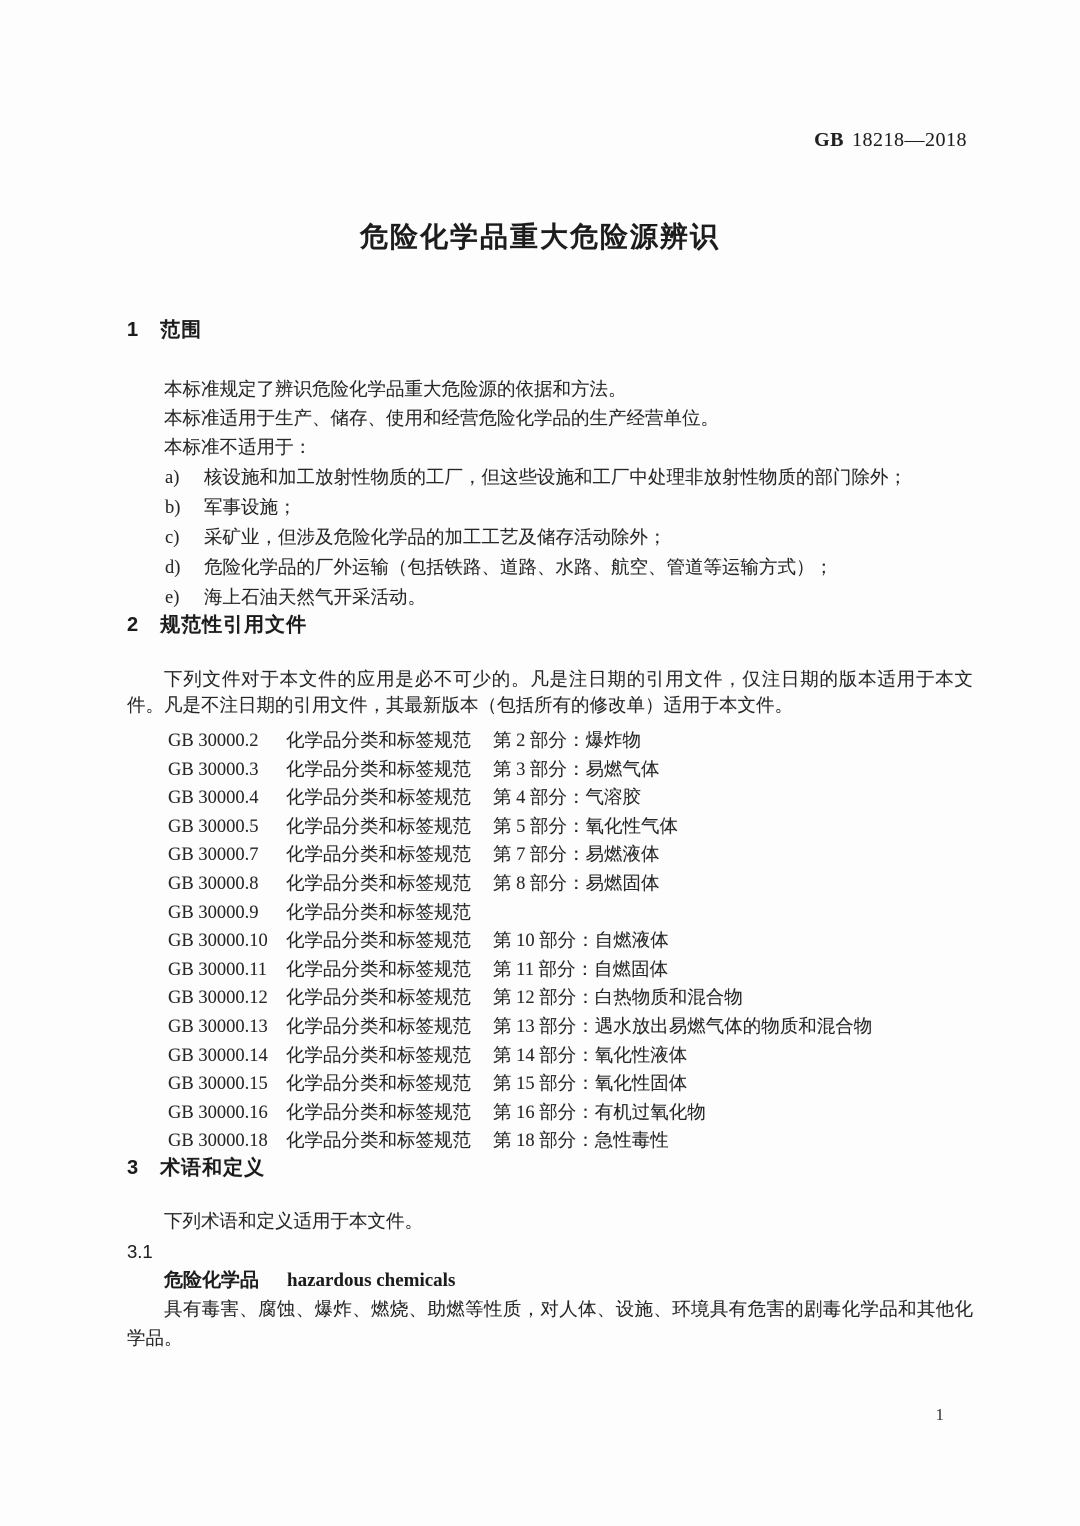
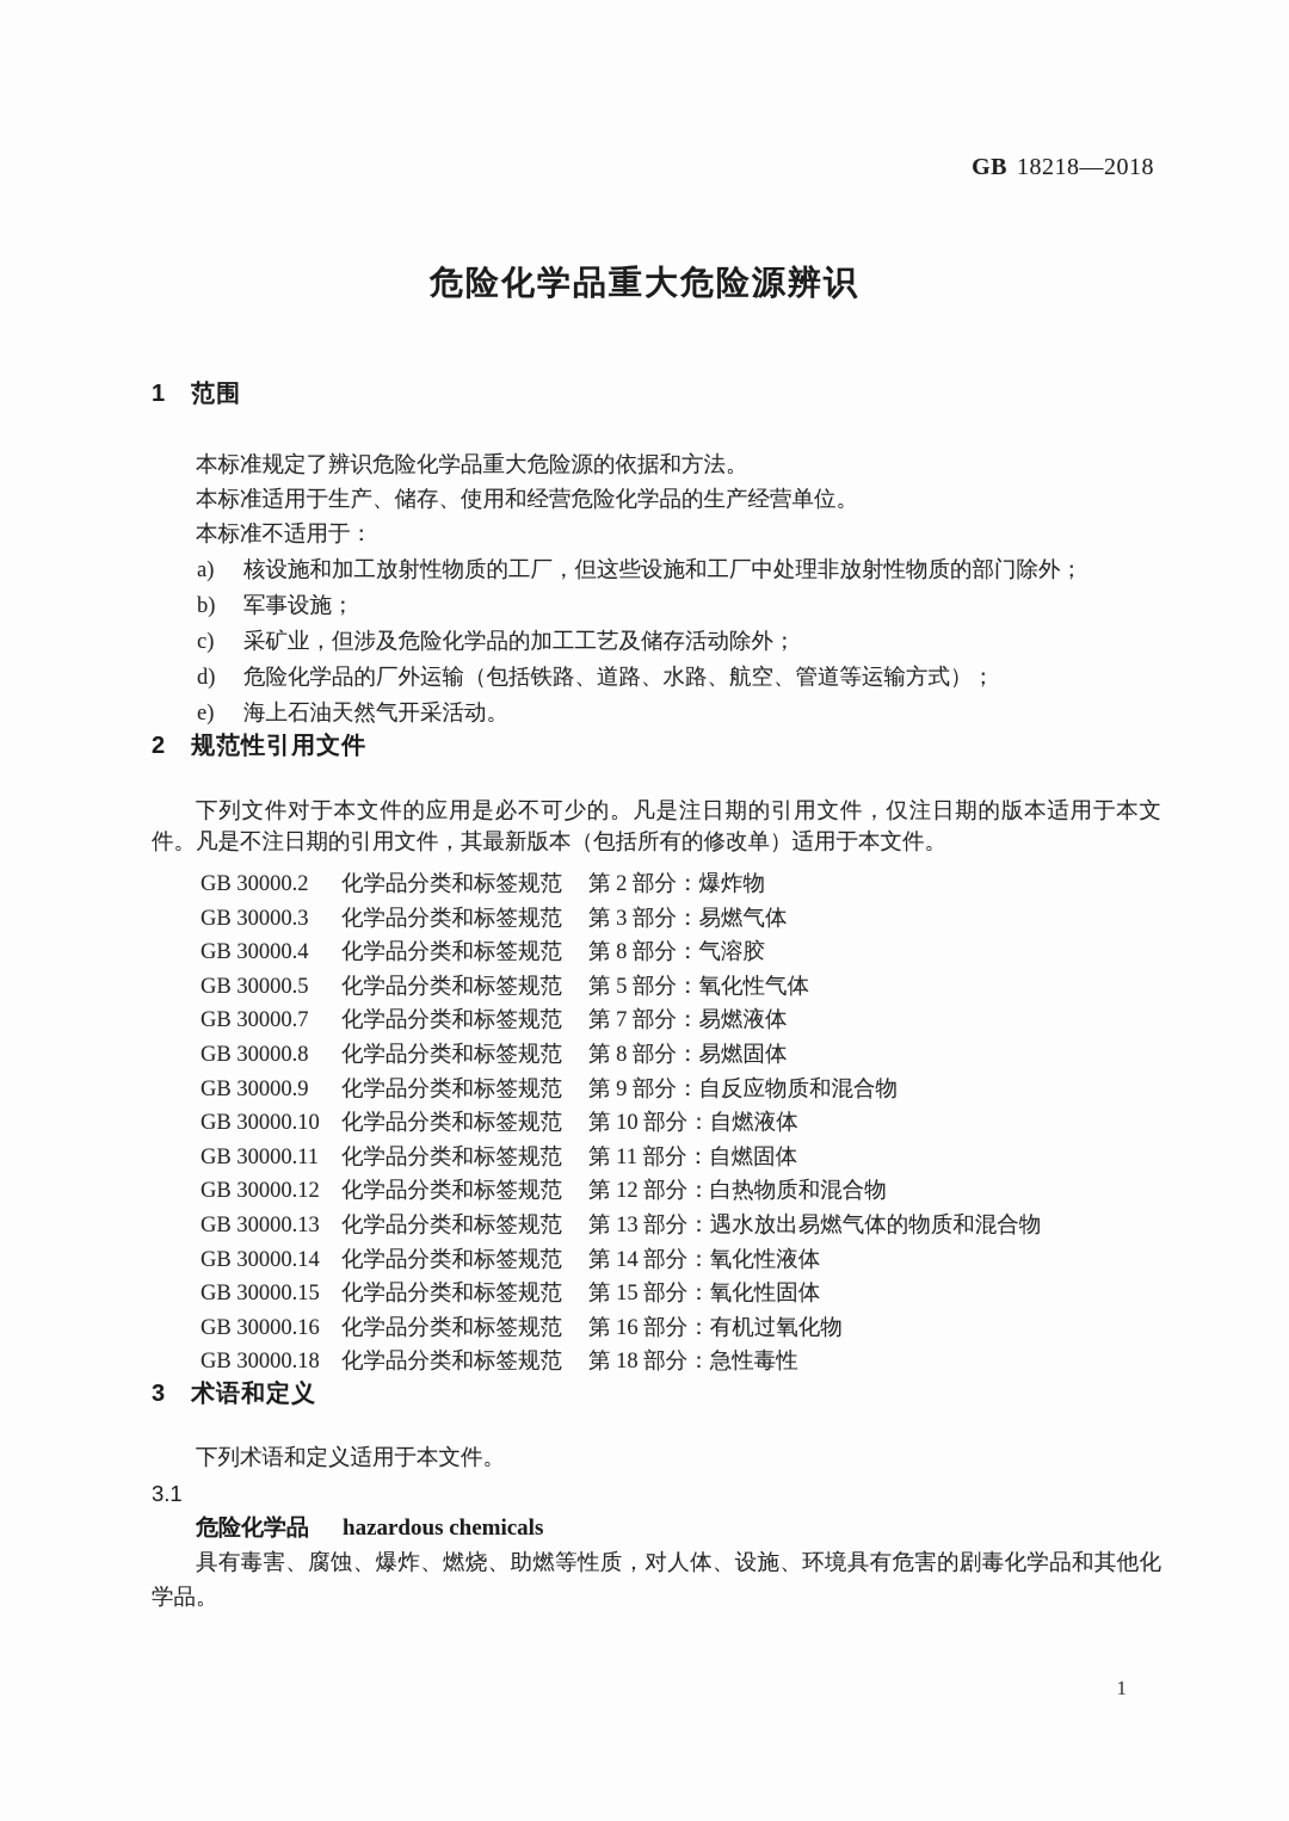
  GB 18218—2018
  危险化学品重大危险源辨识
  1 范围
  本标准规定了辨识危险化学品重大危险源的依据和方法。
  本标准适用于生产、储存、使用和经营危险化学品的生产经营单位。
  本标准不适用于：
  a)
  核设施和加工放射性物质的工厂，但这些设施和工厂中处理非放射性物质的部门除外；
  b)
  军事设施；
  c)
  采矿业，但涉及危险化学品的加工工艺及储存活动除外；
  d)
  危险化学品的厂外运输（包括铁路、道路、水路、航空、管道等运输方式）；
  e)
  海上石油天然气开采活动。
  2 规范性引用文件
  下列文件对于本文件的应用是必不可少的。凡是注日期的引用文件，仅注日期的版本适用于本文件。凡是不注日期的引用文件，其最新版本（包括所有的修改单）适用于本文件。
  GB 30000.2
  化学品分类和标签规范
  第 2 部分：爆炸物
  GB 30000.3
  化学品分类和标签规范
  第 3 部分：易燃气体
  GB 30000.4
  化学品分类和标签规范
- 第 4 部分：气溶胶
+ 第 8 部分：气溶胶
  GB 30000.5
  化学品分类和标签规范
  第 5 部分：氧化性气体
  GB 30000.7
  化学品分类和标签规范
  第 7 部分：易燃液体
  GB 30000.8
  化学品分类和标签规范
  第 8 部分：易燃固体
  GB 30000.9
  化学品分类和标签规范
+ 第 9 部分：自反应物质和混合物
  GB 30000.10
  化学品分类和标签规范
  第 10 部分：自燃液体
  GB 30000.11
  化学品分类和标签规范
  第 11 部分：自燃固体
  GB 30000.12
  化学品分类和标签规范
  第 12 部分：白热物质和混合物
  GB 30000.13
  化学品分类和标签规范
  第 13 部分：遇水放出易燃气体的物质和混合物
  GB 30000.14
  化学品分类和标签规范
  第 14 部分：氧化性液体
  GB 30000.15
  化学品分类和标签规范
  第 15 部分：氧化性固体
  GB 30000.16
  化学品分类和标签规范
  第 16 部分：有机过氧化物
  GB 30000.18
  化学品分类和标签规范
  第 18 部分：急性毒性
  3 术语和定义
  下列术语和定义适用于本文件。
  3.1
  危险化学品 hazardous chemicals
  具有毒害、腐蚀、爆炸、燃烧、助燃等性质，对人体、设施、环境具有危害的剧毒化学品和其他化学品。
  1
